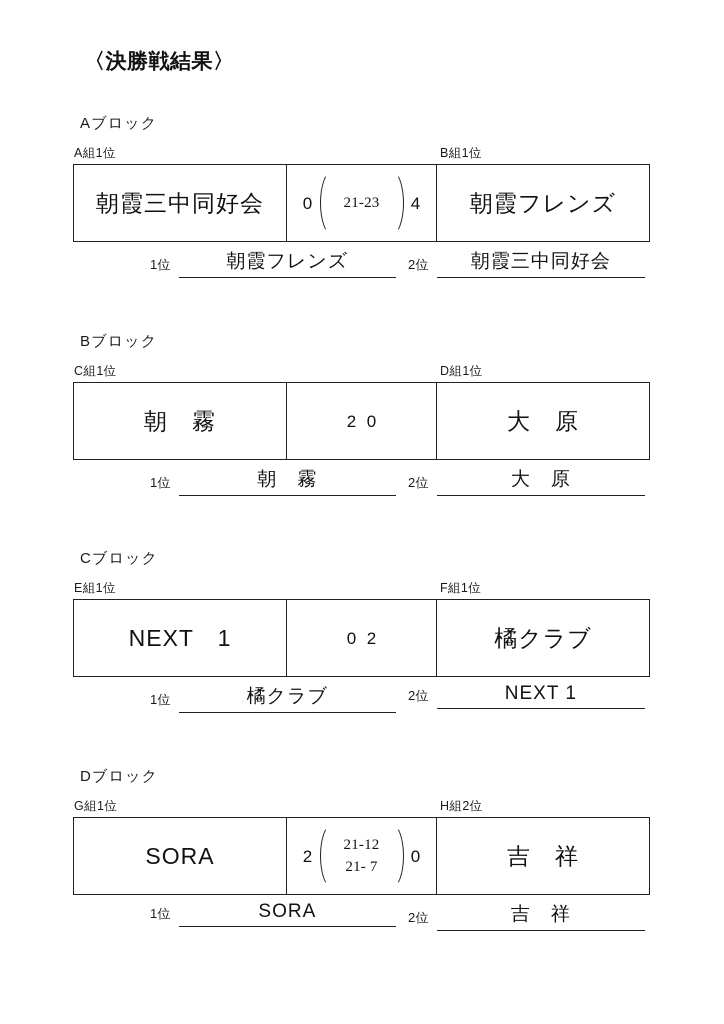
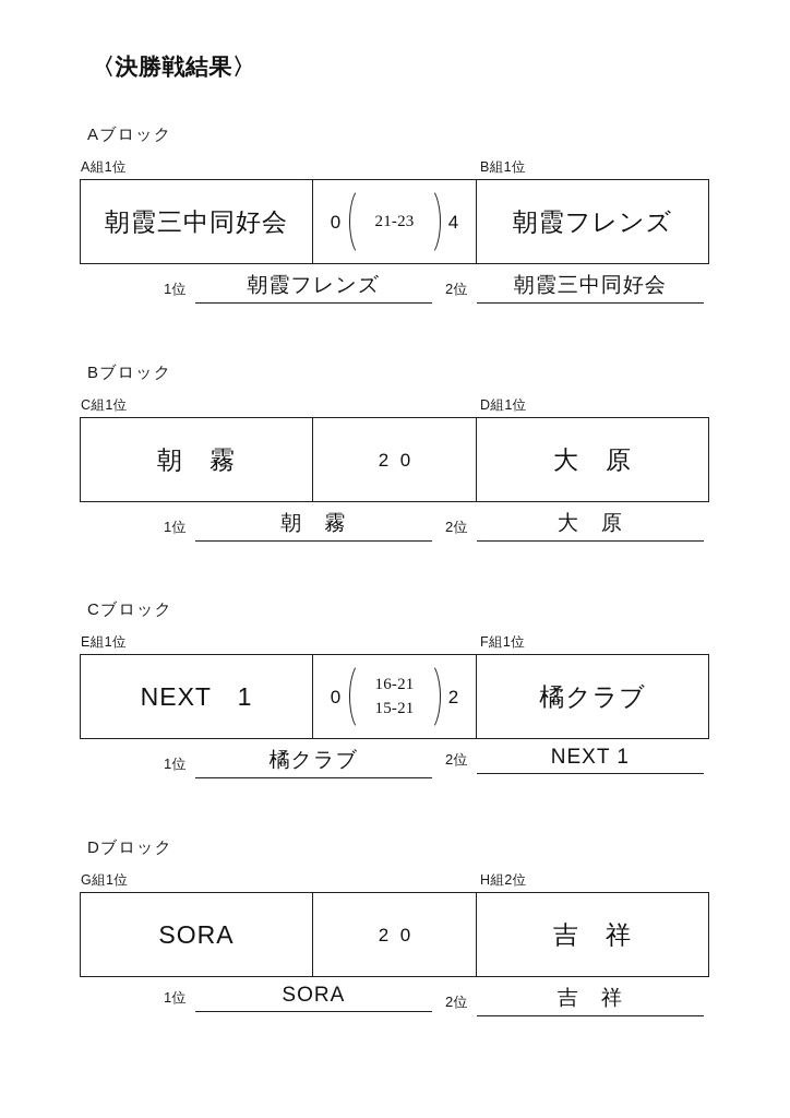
  〈決勝戦結果〉
  Aブロック
  A組1位
  B組1位
  朝霞三中同好会
  0
  21-23
  4
  朝霞フレンズ
  1位
  朝霞フレンズ
  2位
  朝霞三中同好会
  Bブロック
  C組1位
  D組1位
  朝 霧
  2
  0
  大 原
  1位
  朝 霧
  2位
  大 原
  Cブロック
  E組1位
  F組1位
  NEXT 1
  0
+ 16-21
+ 15-21
  2
  橘クラブ
  1位
  橘クラブ
  2位
  NEXT 1
  Dブロック
  G組1位
  H組2位
  SORA
  2
- 21-12
- 21- 7
  0
  吉 祥
  1位
  SORA
  2位
  吉 祥
